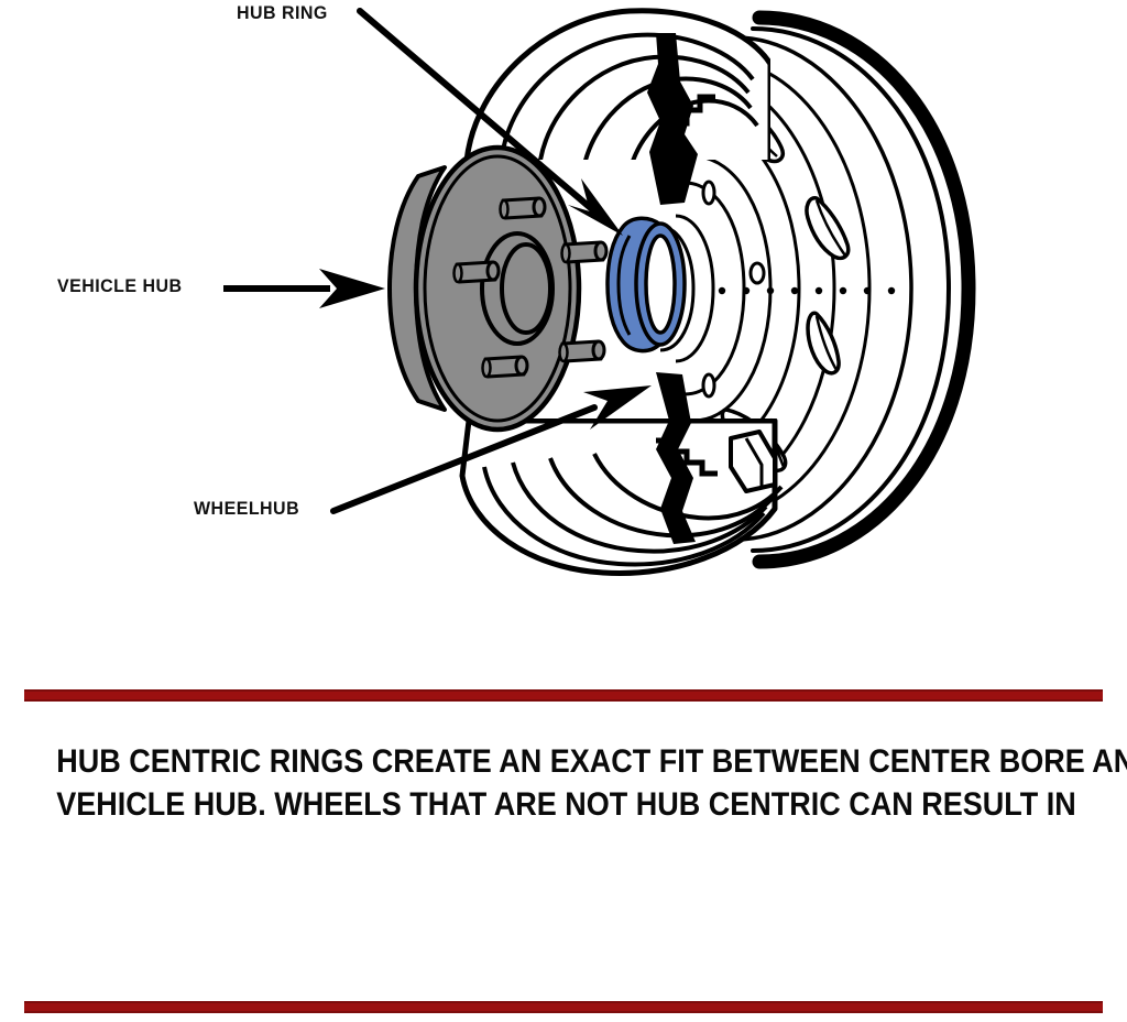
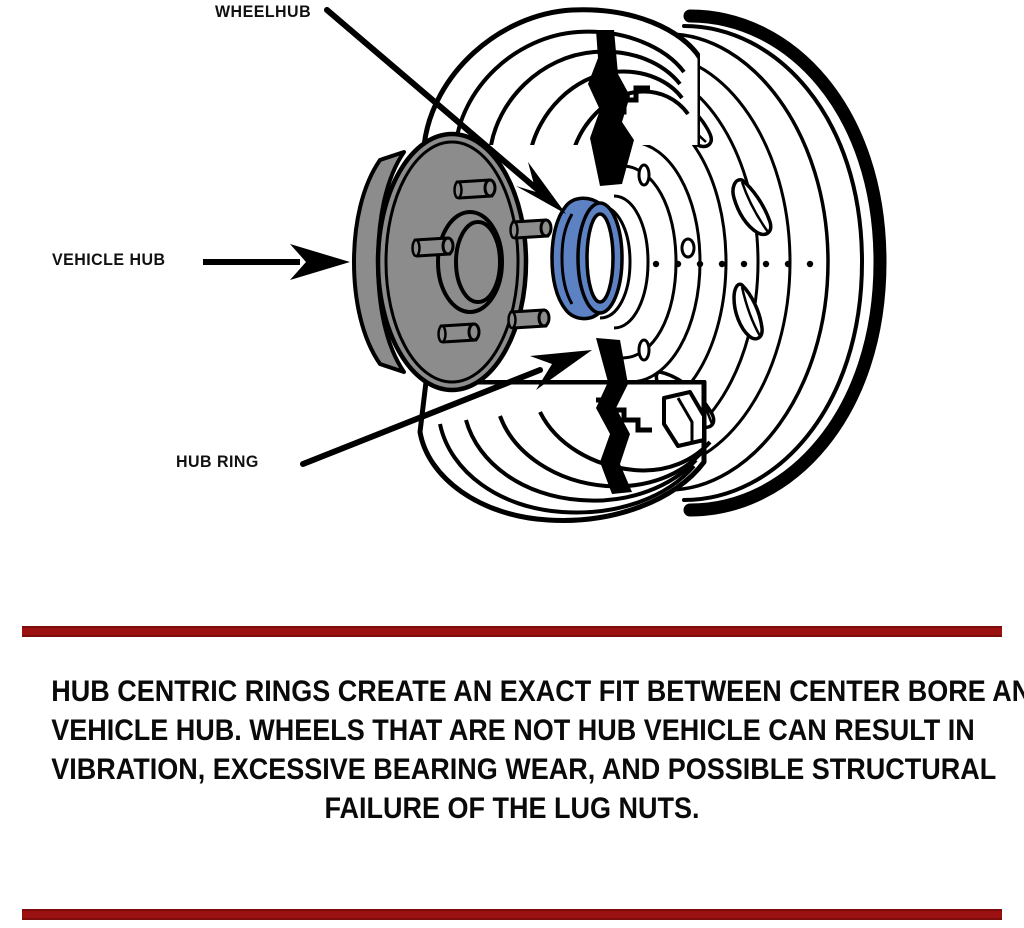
- HUB RING
+ WHEELHUB
  VEHICLE HUB
- WHEELHUB
+ HUB RING
  HUB CENTRIC RINGS CREATE AN EXACT FIT BETWEEN CENTER BORE AN
- VEHICLE HUB. WHEELS THAT ARE NOT HUB CENTRIC CAN RESULT IN
+ VEHICLE HUB. WHEELS THAT ARE NOT HUB VEHICLE CAN RESULT IN
+ VIBRATION, EXCESSIVE BEARING WEAR, AND POSSIBLE STRUCTURAL
+ FAILURE OF THE LUG NUTS.
